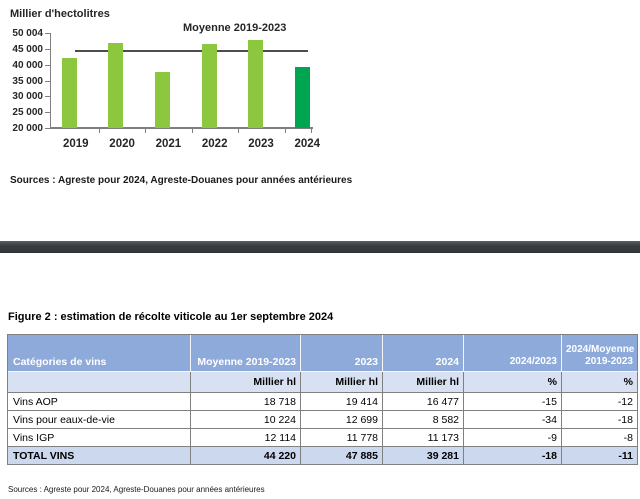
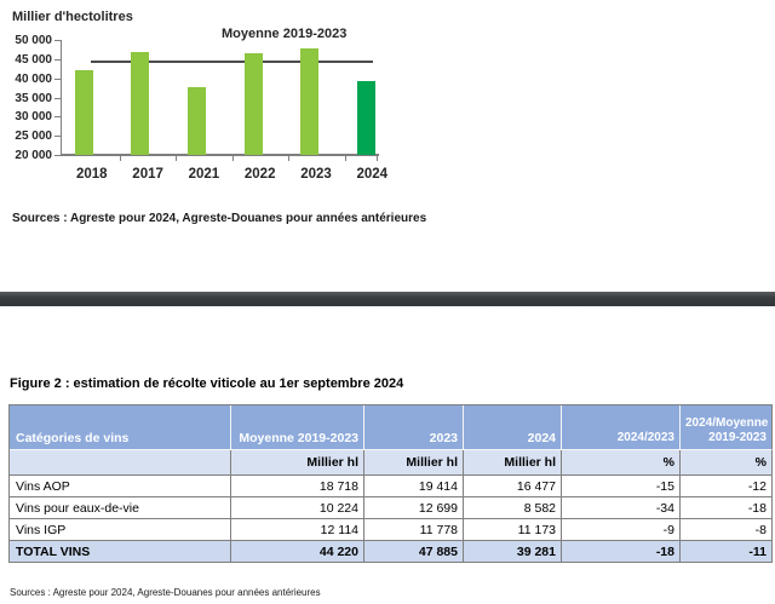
  Millier d'hectolitres
  Moyenne 2019-2023
- 50 004
+ 50 000
  45 000
  40 000
  35 000
  30 000
  25 000
  20 000
- 2019
+ 2018
- 2020
+ 2017
  2021
  2022
  2023
  2024
  Sources : Agreste pour 2024, Agreste-Douanes pour années antérieures
  Figure 2 : estimation de récolte viticole au 1er septembre 2024
  Catégories de vins	Moyenne 2019-2023	2023	2024	2024/2023	2024/Moyenne 2019-2023
  	Millier hl	Millier hl	Millier hl	%	%
  Vins AOP	18 718	19 414	16 477	-15	-12
  Vins pour eaux-de-vie	10 224	12 699	8 582	-34	-18
  Vins IGP	12 114	11 778	11 173	-9	-8
  TOTAL VINS	44 220	47 885	39 281	-18	-11
  Sources : Agreste pour 2024, Agreste-Douanes pour années antérieures
